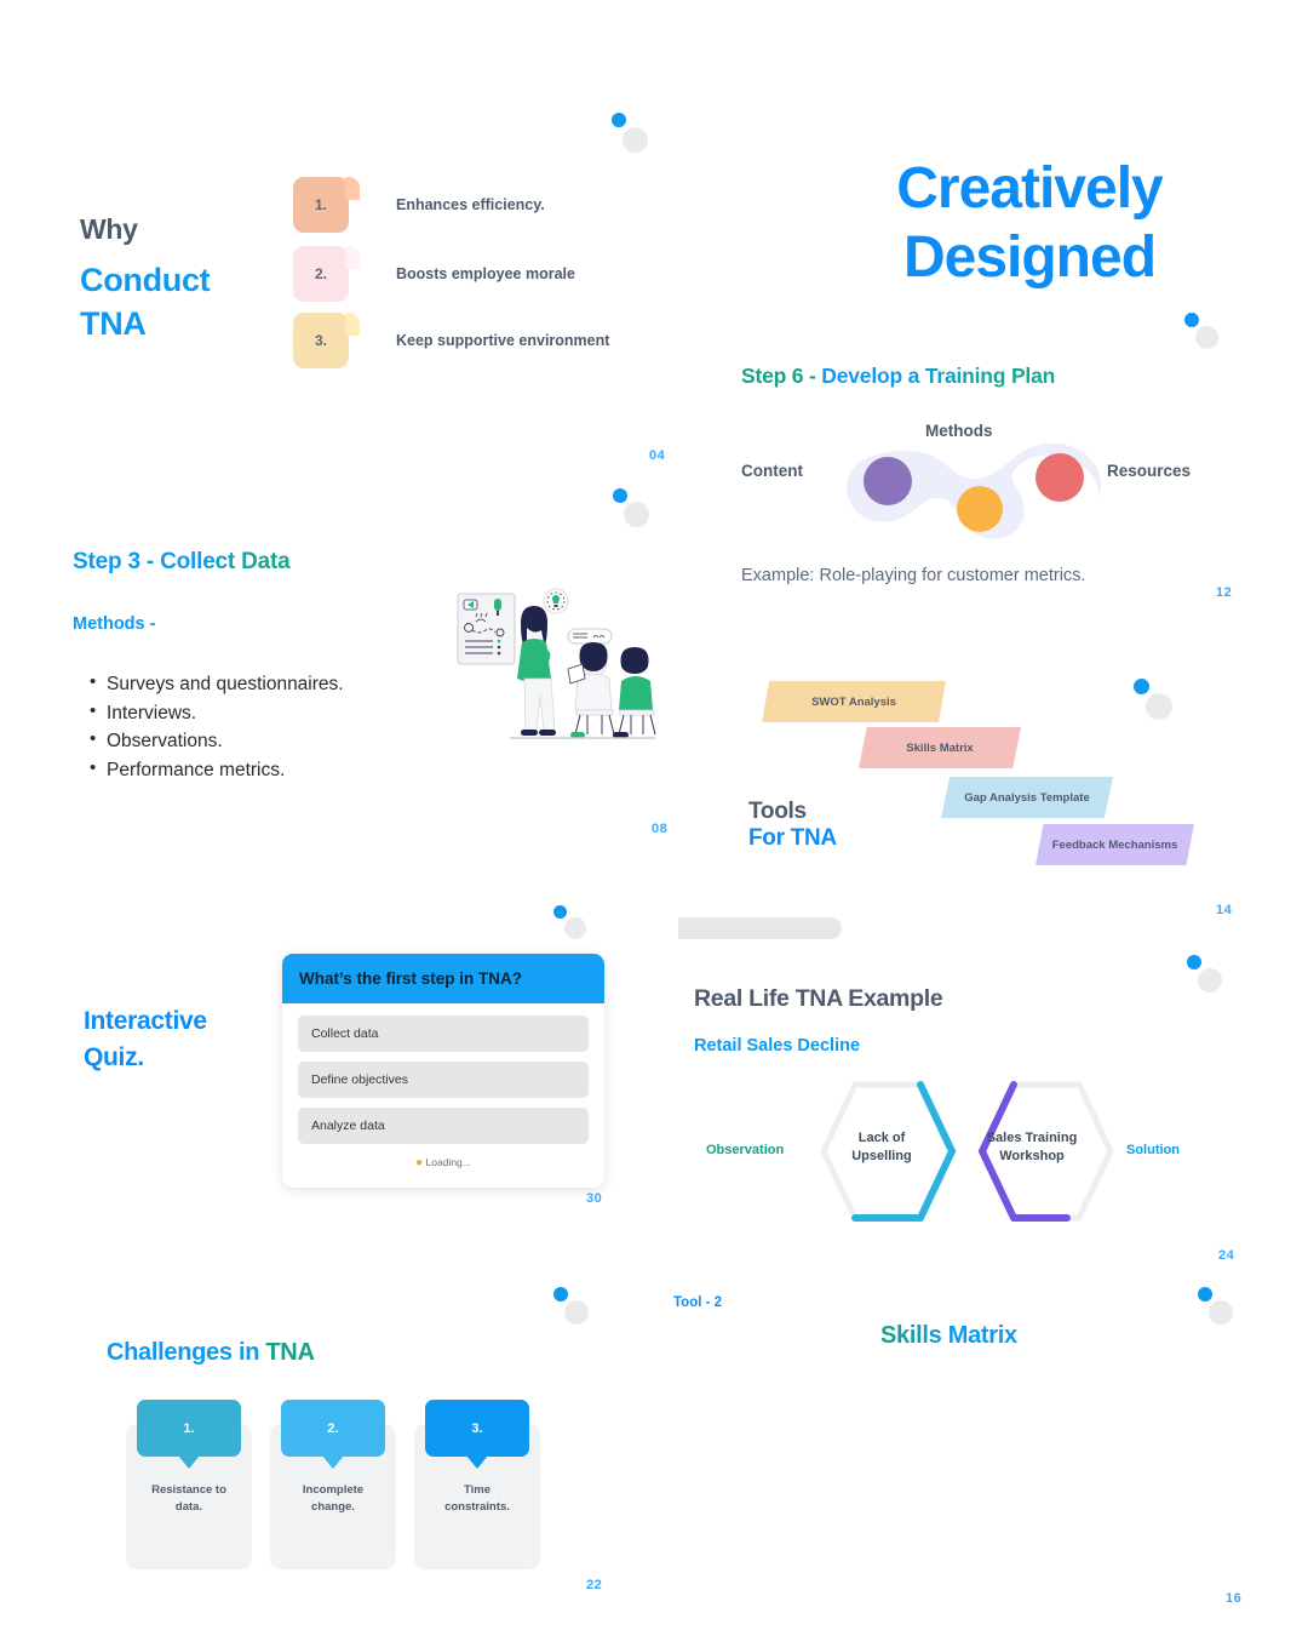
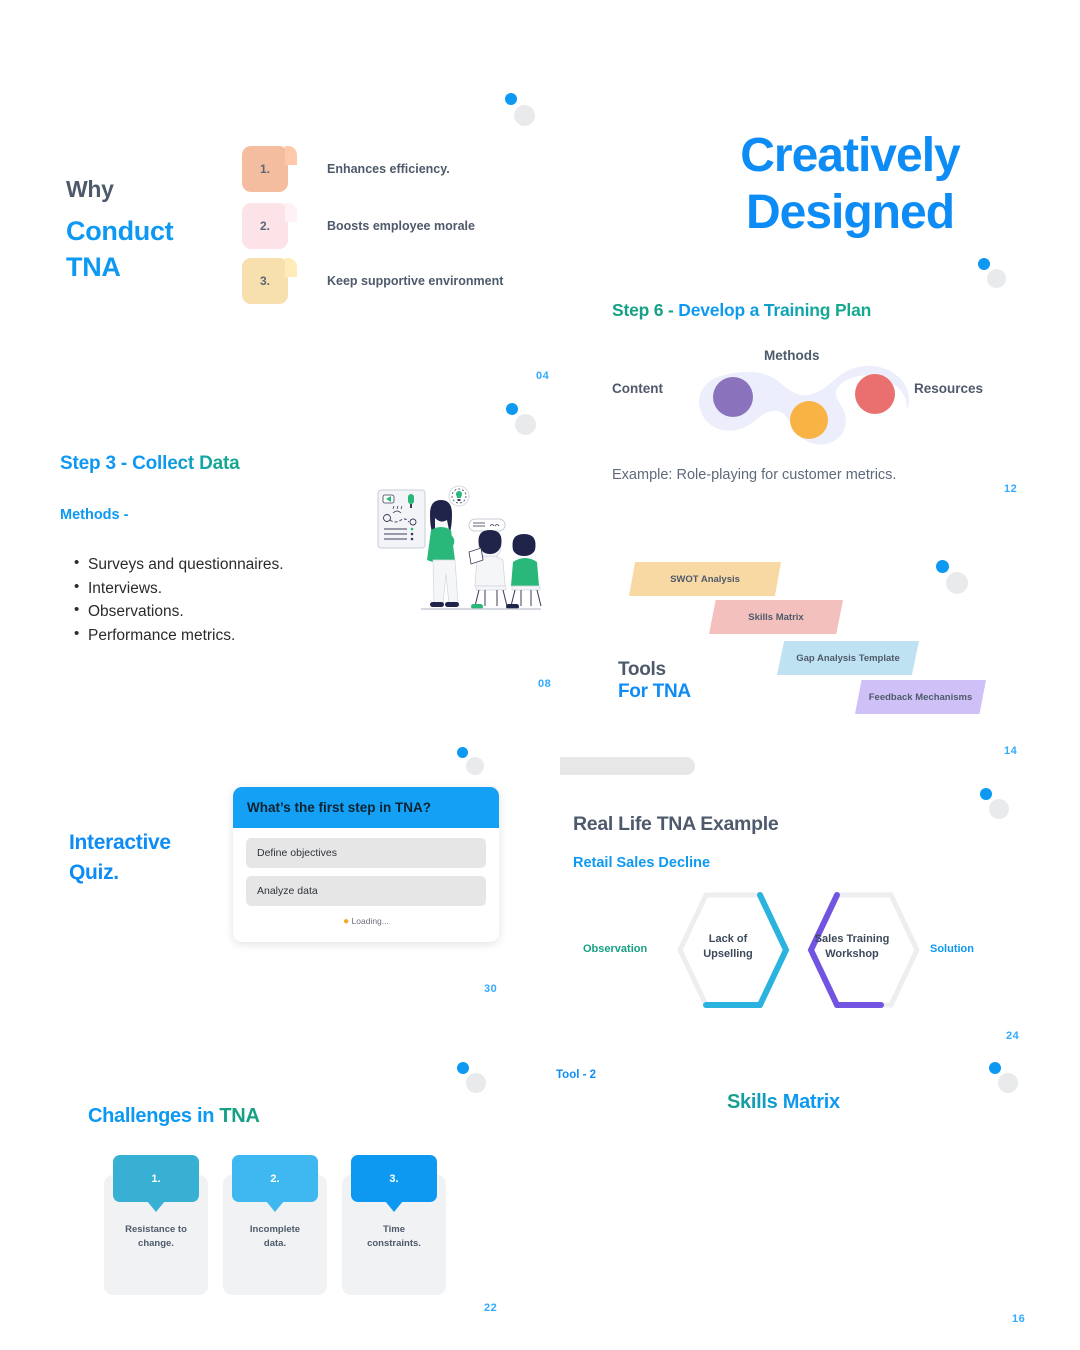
  Creatively
  Designed
  Why
  Conduct
  TNA
  1.
  Enhances efficiency.
  2.
  Boosts employee morale
  3.
  Keep supportive environment
  Step 6 - Develop a Training Plan
  Content
  Methods
  Resources
  Example: Role-playing for customer metrics.
  12
  04
  Step 3 - Collect Data
  Methods -
  Surveys and questionnaires.
  Interviews.
  Observations.
  Performance metrics.
  08
  SWOT Analysis
  Skills Matrix
  Gap Analysis Template
  Feedback Mechanisms
  Tools
  For TNA
  14
  Interactive
  Quiz.
  What’s the first step in TNA?
- Collect data
  Define objectives
  Analyze data
  ● Loading...
  30
  Real Life TNA Example
  Retail Sales Decline
  Observation
  Solution
  Lack of
  Upselling
  Sales Training
  Workshop
  24
  Challenges in TNA
  1.
  Resistance to
- data.
+ change.
  2.
  Incomplete
- change.
+ data.
  3.
  Time
  constraints.
  22
  Tool - 2
  Skills Matrix
  16
